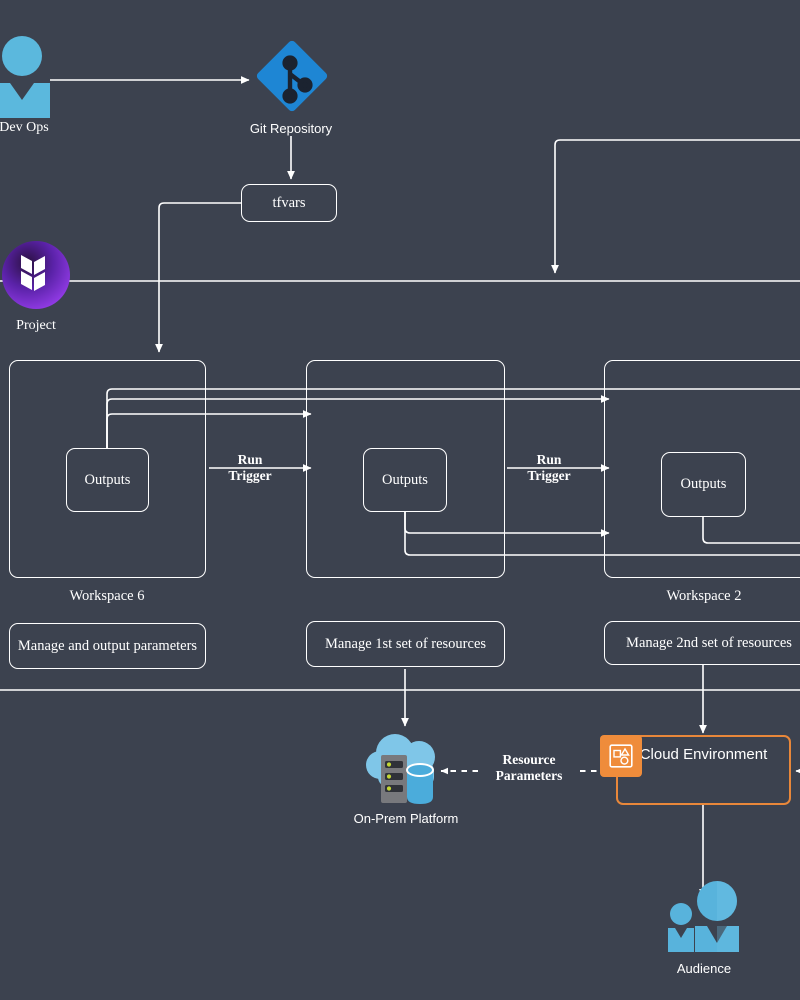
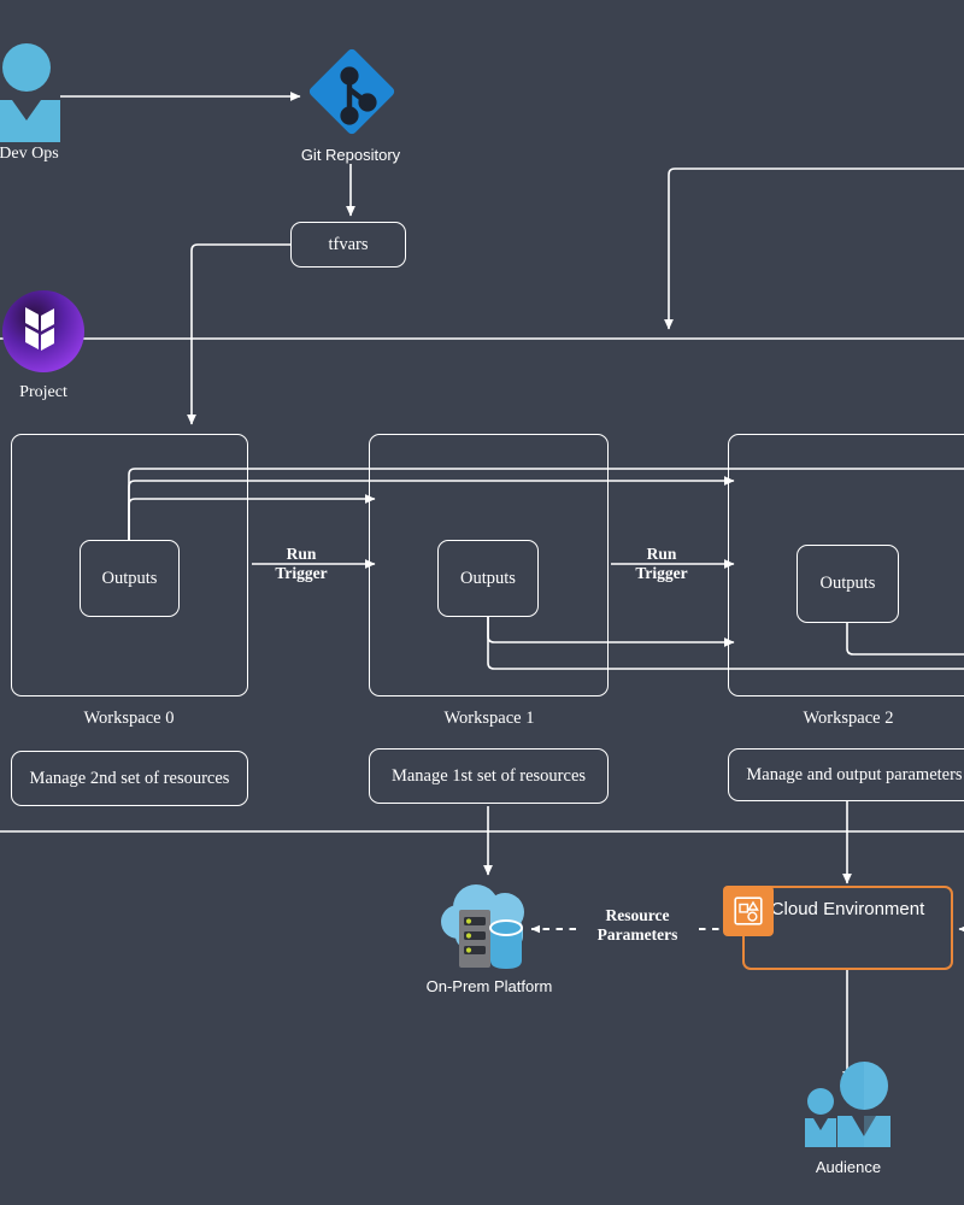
  Dev Ops
  Git Repository
  tfvars
  Project
  Outputs
- Workspace 6
+ Workspace 0
  Outputs
+ Workspace 1
  Outputs
  Workspace 2
  Run
  Trigger
  Run
  Trigger
- Manage and output parameters
+ Manage 2nd set of resources
  Manage 1st set of resources
- Manage 2nd set of resources
+ Manage and output parameters
  On-Prem Platform
  Resource
  Parameters
  Cloud Environment
  Audience
